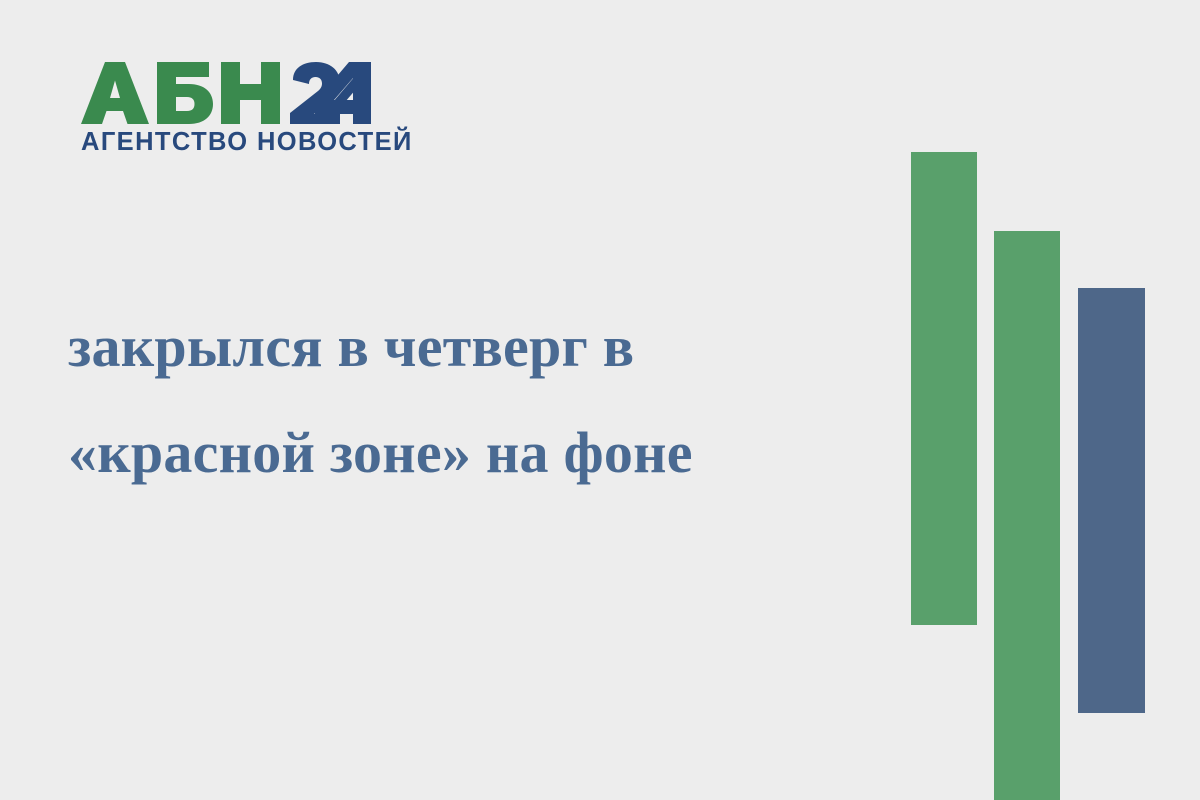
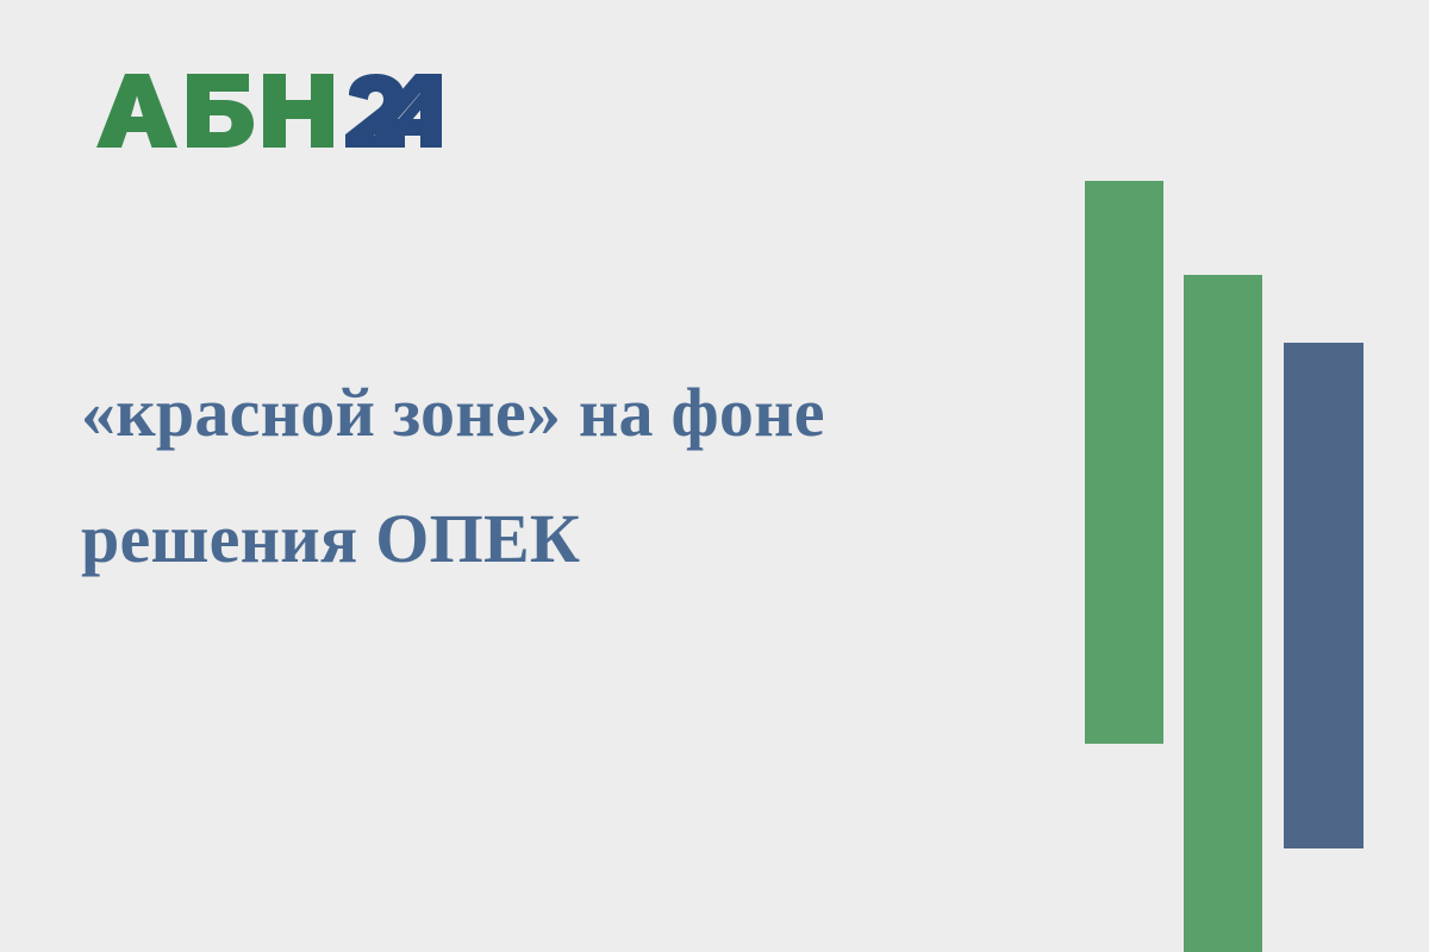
- АГЕНТСТВО НОВОСТЕЙ
- закрылся в четверг в
  «красной зоне» на фоне
+ решения ОПЕК
